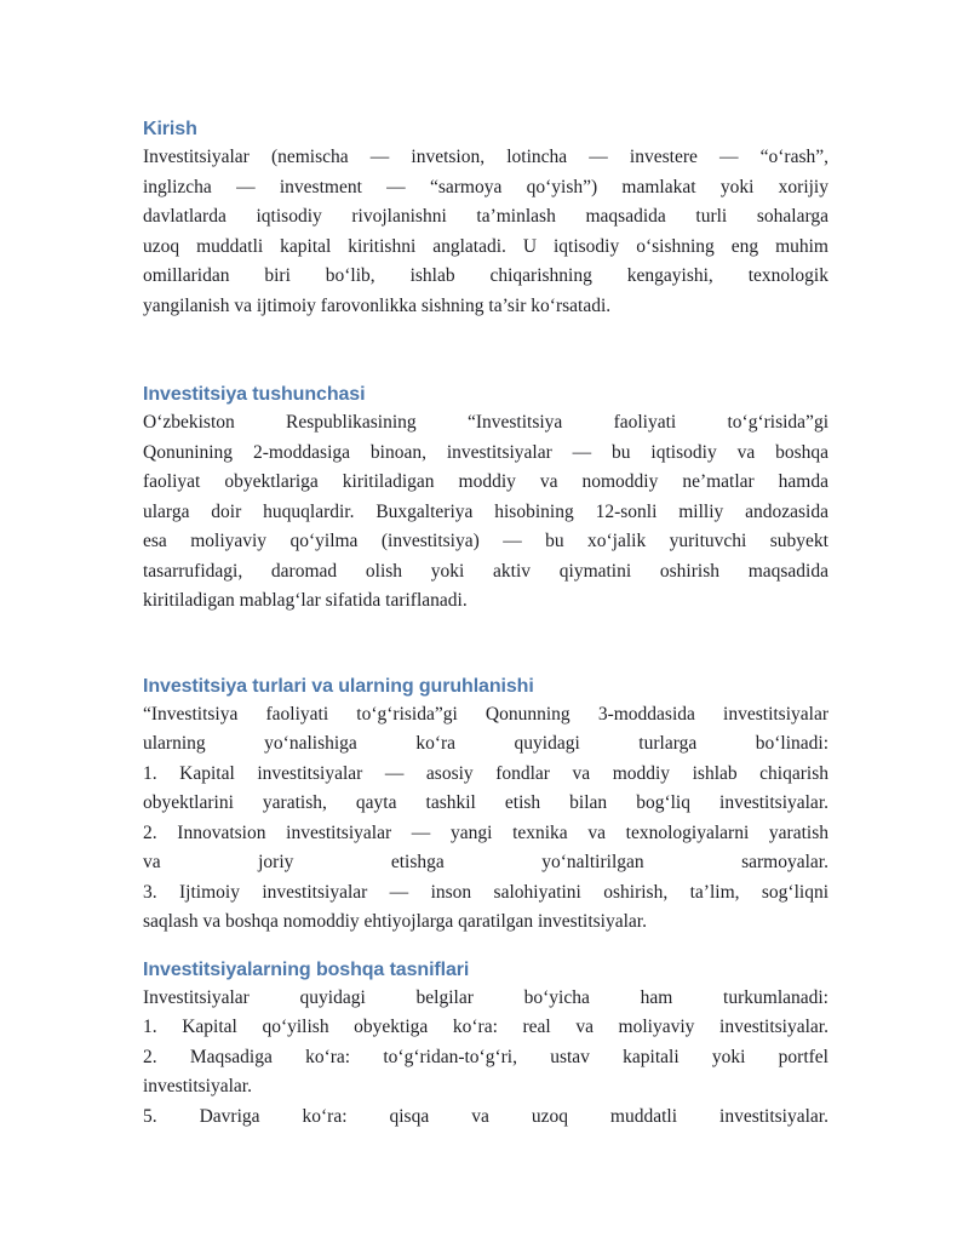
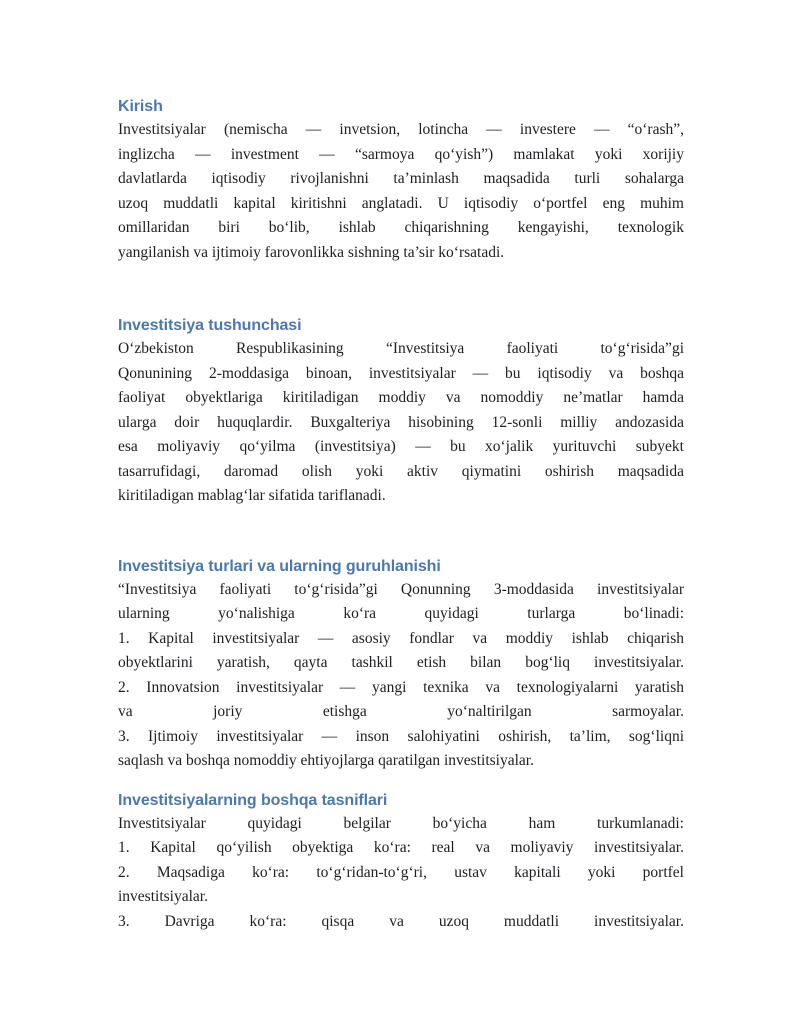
  Kirish
  Investitsiyalar (nemischa — invetsion, lotincha — investere — “o‘rash”,
  inglizcha — investment — “sarmoya qo‘yish”) mamlakat yoki xorijiy
  davlatlarda iqtisodiy rivojlanishni ta’minlash maqsadida turli sohalarga
- uzoq muddatli kapital kiritishni anglatadi. U iqtisodiy o‘sishning eng muhim
+ uzoq muddatli kapital kiritishni anglatadi. U iqtisodiy o‘portfel eng muhim
  omillaridan biri bo‘lib, ishlab chiqarishning kengayishi, texnologik
  yangilanish va ijtimoiy farovonlikka sishning ta’sir ko‘rsatadi.
  Investitsiya tushunchasi
  O‘zbekiston Respublikasining “Investitsiya faoliyati to‘g‘risida”gi
  Qonunining 2-moddasiga binoan, investitsiyalar — bu iqtisodiy va boshqa
  faoliyat obyektlariga kiritiladigan moddiy va nomoddiy ne’matlar hamda
  ularga doir huquqlardir. Buxgalteriya hisobining 12-sonli milliy andozasida
  esa moliyaviy qo‘yilma (investitsiya) — bu xo‘jalik yurituvchi subyekt
  tasarrufidagi, daromad olish yoki aktiv qiymatini oshirish maqsadida
  kiritiladigan mablag‘lar sifatida tariflanadi.
  Investitsiya turlari va ularning guruhlanishi
  “Investitsiya faoliyati to‘g‘risida”gi Qonunning 3-moddasida investitsiyalar
  ularning yo‘nalishiga ko‘ra quyidagi turlarga bo‘linadi:
  1. Kapital investitsiyalar — asosiy fondlar va moddiy ishlab chiqarish
  obyektlarini yaratish, qayta tashkil etish bilan bog‘liq investitsiyalar.
  2. Innovatsion investitsiyalar — yangi texnika va texnologiyalarni yaratish
  va joriy etishga yo‘naltirilgan sarmoyalar.
  3. Ijtimoiy investitsiyalar — inson salohiyatini oshirish, ta’lim, sog‘liqni
  saqlash va boshqa nomoddiy ehtiyojlarga qaratilgan investitsiyalar.
  Investitsiyalarning boshqa tasniflari
  Investitsiyalar quyidagi belgilar bo‘yicha ham turkumlanadi:
  1. Kapital qo‘yilish obyektiga ko‘ra: real va moliyaviy investitsiyalar.
  2. Maqsadiga ko‘ra: to‘g‘ridan-to‘g‘ri, ustav kapitali yoki portfel
  investitsiyalar.
- 5. Davriga ko‘ra: qisqa va uzoq muddatli investitsiyalar.
+ 3. Davriga ko‘ra: qisqa va uzoq muddatli investitsiyalar.
